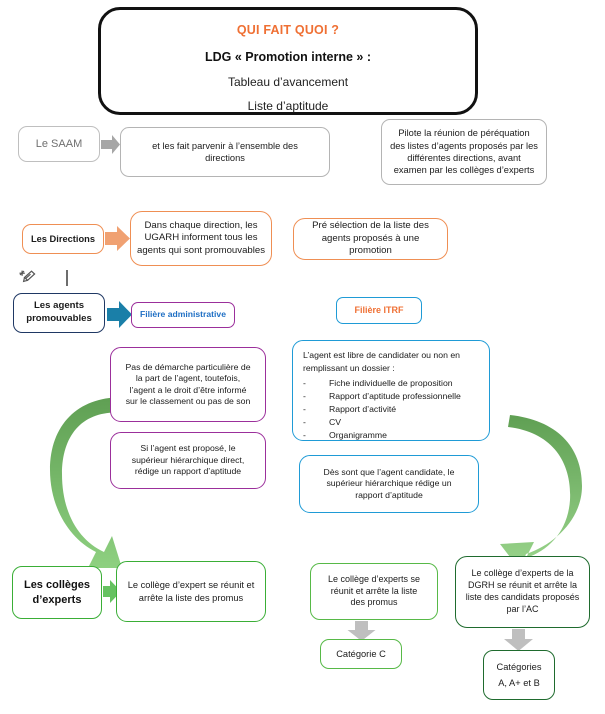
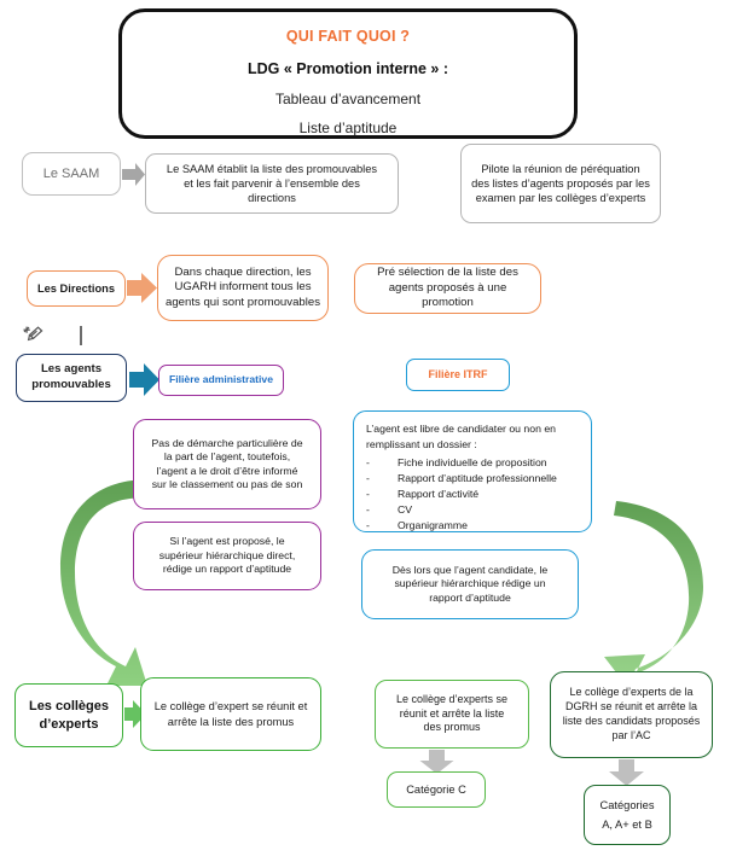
  QUI FAIT QUOI ?
  LDG « Promotion interne » :
  Tableau d’avancement
  Liste d’aptitude
  Le SAAM
+ Le SAAM établit la liste des promouvables
  et les fait parvenir à l’ensemble des
  directions
  Pilote la réunion de péréquation
  des listes d’agents proposés par les
- différentes directions, avant
  examen par les collèges d’experts
  Les Directions
  Dans chaque direction, les
  UGARH informent tous les
  agents qui sont promouvables
  Pré sélection de la liste des
  agents proposés à une promotion
  Les agents
  promouvables
  Filière administrative
  Filière ITRF
  Pas de démarche particulière de
  la part de l’agent, toutefois,
  l’agent a le droit d’être informé
  sur le classement ou pas de son
  Si l’agent est proposé, le
  supérieur hiérarchique direct,
  rédige un rapport d’aptitude
  L’agent est libre de candidater ou non en
  remplissant un dossier :
  -
  Fiche individuelle de proposition
  -
  Rapport d’aptitude professionnelle
  -
  Rapport d’activité
  -
  CV
  -
  Organigramme
- Dès sont que l’agent candidate, le
+ Dès lors que l’agent candidate, le
  supérieur hiérarchique rédige un
  rapport d’aptitude
  Les collèges
  d’experts
  Le collège d’expert se réunit et
  arrête la liste des promus
  Le collège d’experts se
  réunit et arrête la liste
  des promus
  Le collège d’experts de la
  DGRH se réunit et arrête la
  liste des candidats proposés
  par l’AC
  Catégorie C
  Catégories
  A, A+ et B
